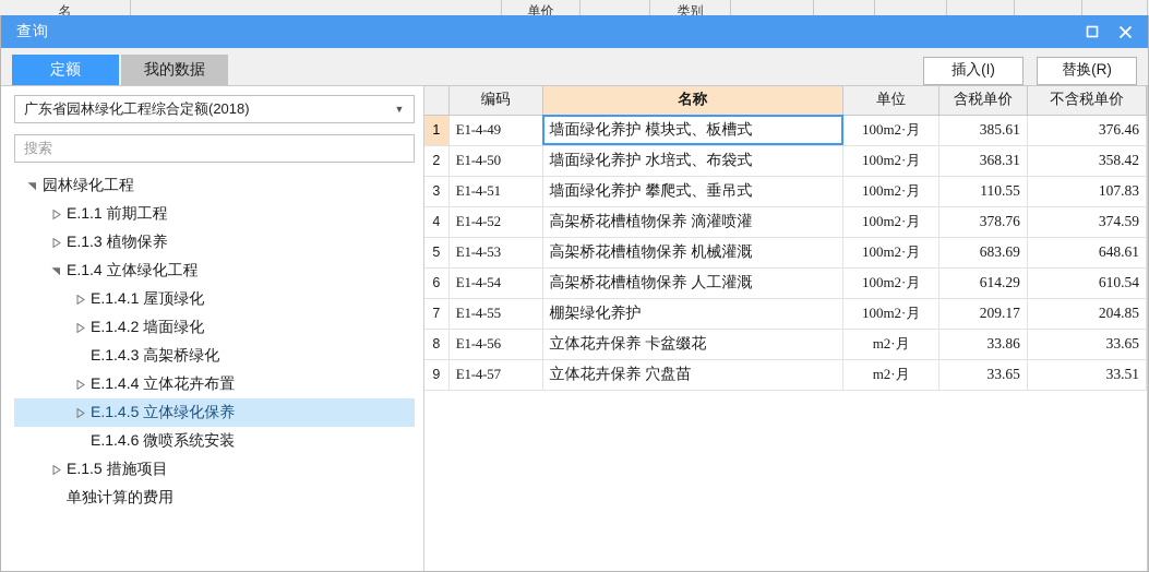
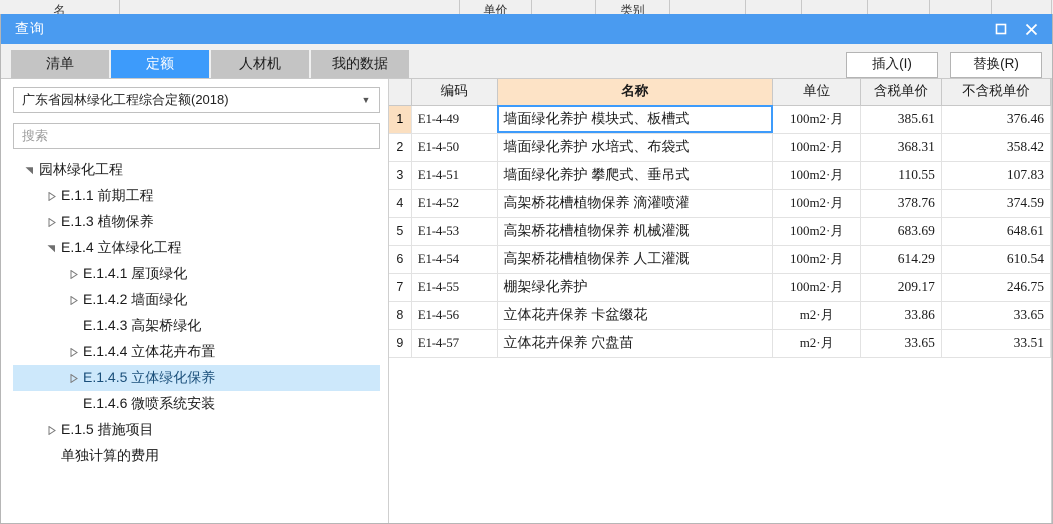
  名
  单价
  类别
  查询
+ 清单
  定额
+ 人材机
  我的数据
  插入(I)
  替换(R)
  广东省园林绿化工程综合定额(2018)
  ▼
  搜索
  园林绿化工程
  E.1.1 前期工程
  E.1.3 植物保养
  E.1.4 立体绿化工程
  E.1.4.1 屋顶绿化
  E.1.4.2 墙面绿化
  E.1.4.3 高架桥绿化
  E.1.4.4 立体花卉布置
  E.1.4.5 立体绿化保养
  E.1.4.6 微喷系统安装
  E.1.5 措施项目
  单独计算的费用
  	编码	名称	单位	含税单价	不含税单价
  1	E1-4-49	墙面绿化养护 模块式、板槽式	100m2·月	385.61	376.46
  2	E1-4-50	墙面绿化养护 水培式、布袋式	100m2·月	368.31	358.42
  3	E1-4-51	墙面绿化养护 攀爬式、垂吊式	100m2·月	110.55	107.83
  4	E1-4-52	高架桥花槽植物保养 滴灌喷灌	100m2·月	378.76	374.59
  5	E1-4-53	高架桥花槽植物保养 机械灌溉	100m2·月	683.69	648.61
  6	E1-4-54	高架桥花槽植物保养 人工灌溉	100m2·月	614.29	610.54
- 7	E1-4-55	棚架绿化养护	100m2·月	209.17	204.85
+ 7	E1-4-55	棚架绿化养护	100m2·月	209.17	246.75
  8	E1-4-56	立体花卉保养 卡盆缀花	m2·月	33.86	33.65
  9	E1-4-57	立体花卉保养 穴盘苗	m2·月	33.65	33.51
